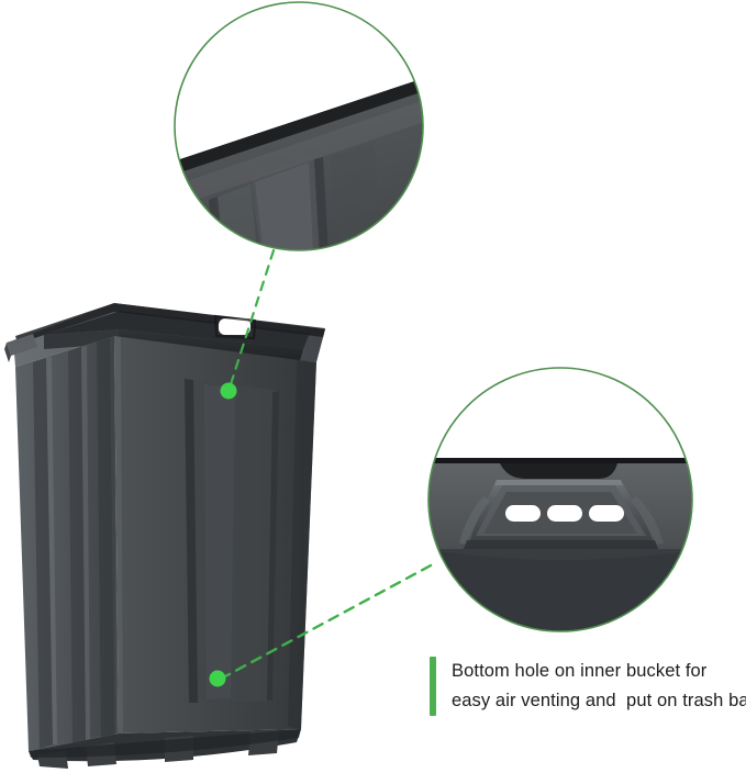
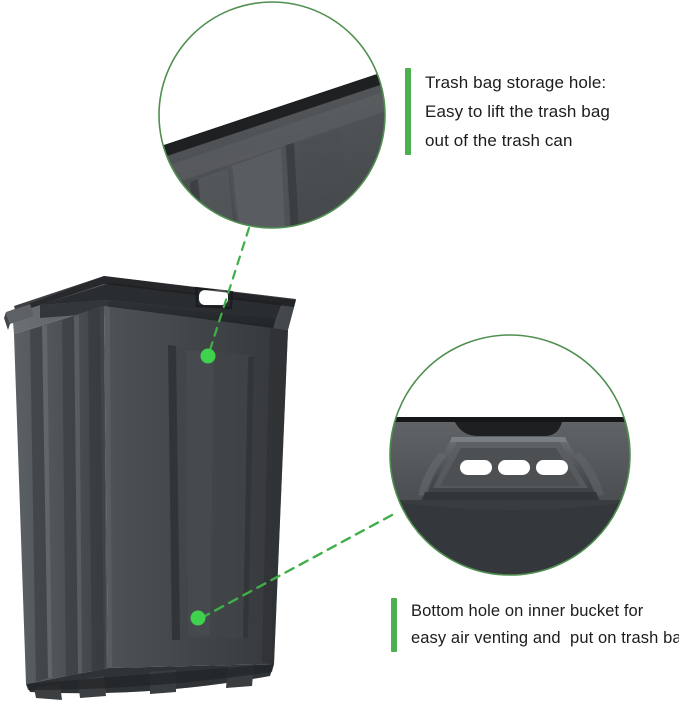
+ Trash bag storage hole:
+ Easy to lift the trash bag
+ out of the trash can
  Bottom hole on inner bucket for
  easy air venting and put on trash ba
